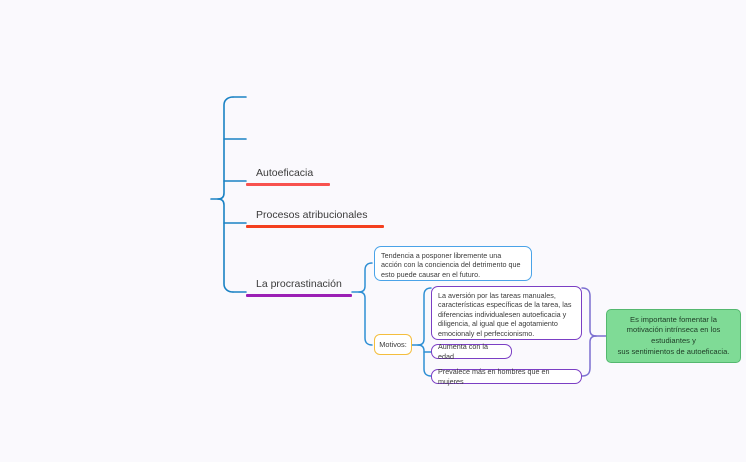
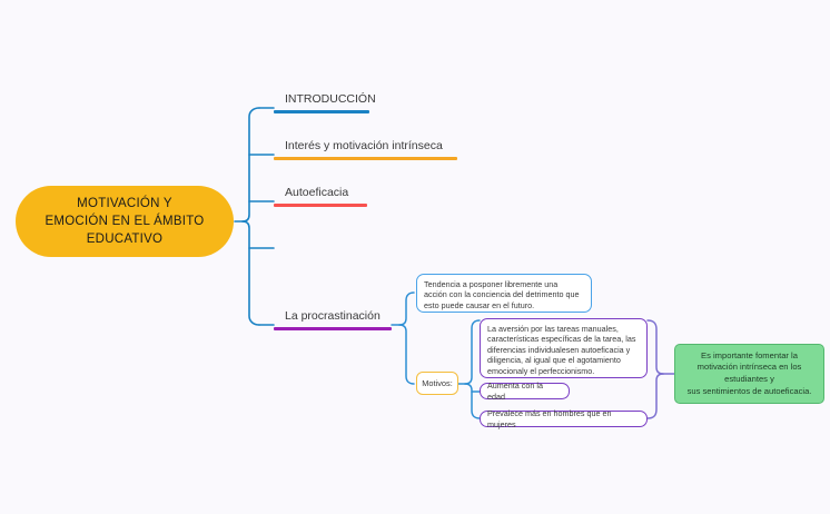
+ MOTIVACIÓN Y
+ EMOCIÓN EN EL ÁMBITO
+ EDUCATIVO
+ INTRODUCCIÓN
+ Interés y motivación intrínseca
  Autoeficacia
- Procesos atribucionales
  La procrastinación
  Tendencia a posponer libremente una
  acción con la conciencia del detrimento que
  esto puede causar en el futuro.
  Motivos:
  La aversión por las tareas manuales,
  características específicas de la tarea, las
  diferencias individualesen autoeficacia y
  diligencia, al igual que el agotamiento
  emocionaly el perfeccionismo.
  Aumenta con la edad
  Prevalece más en hombres que en mujeres
  Es importante fomentar la
  motivación intrínseca en los
  estudiantes y
  sus sentimientos de autoeficacia.
